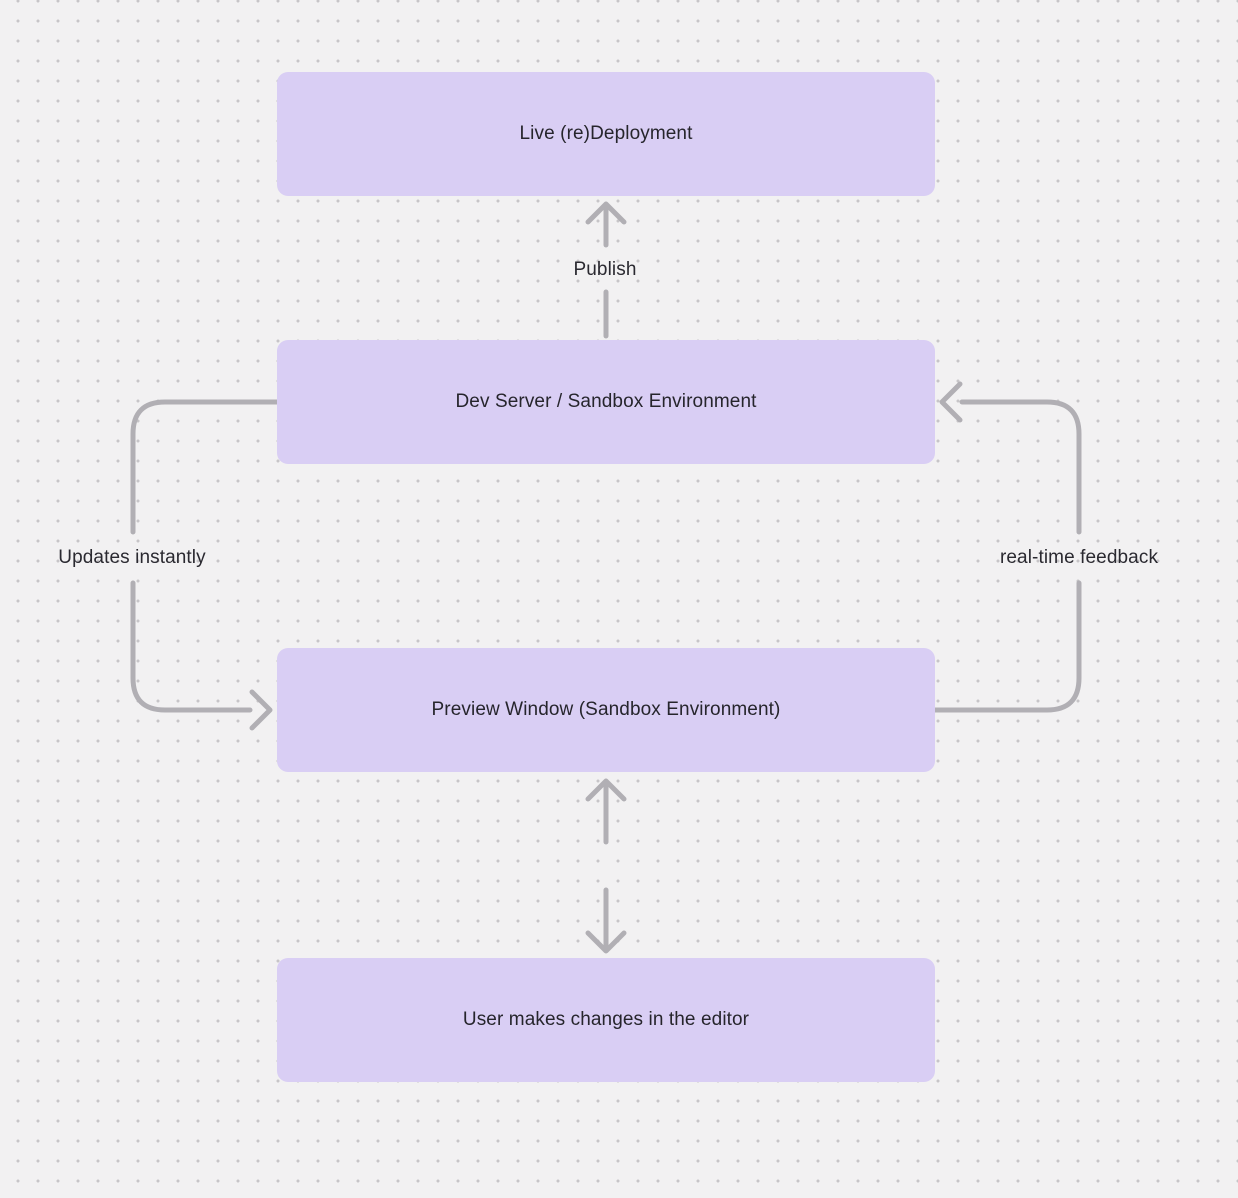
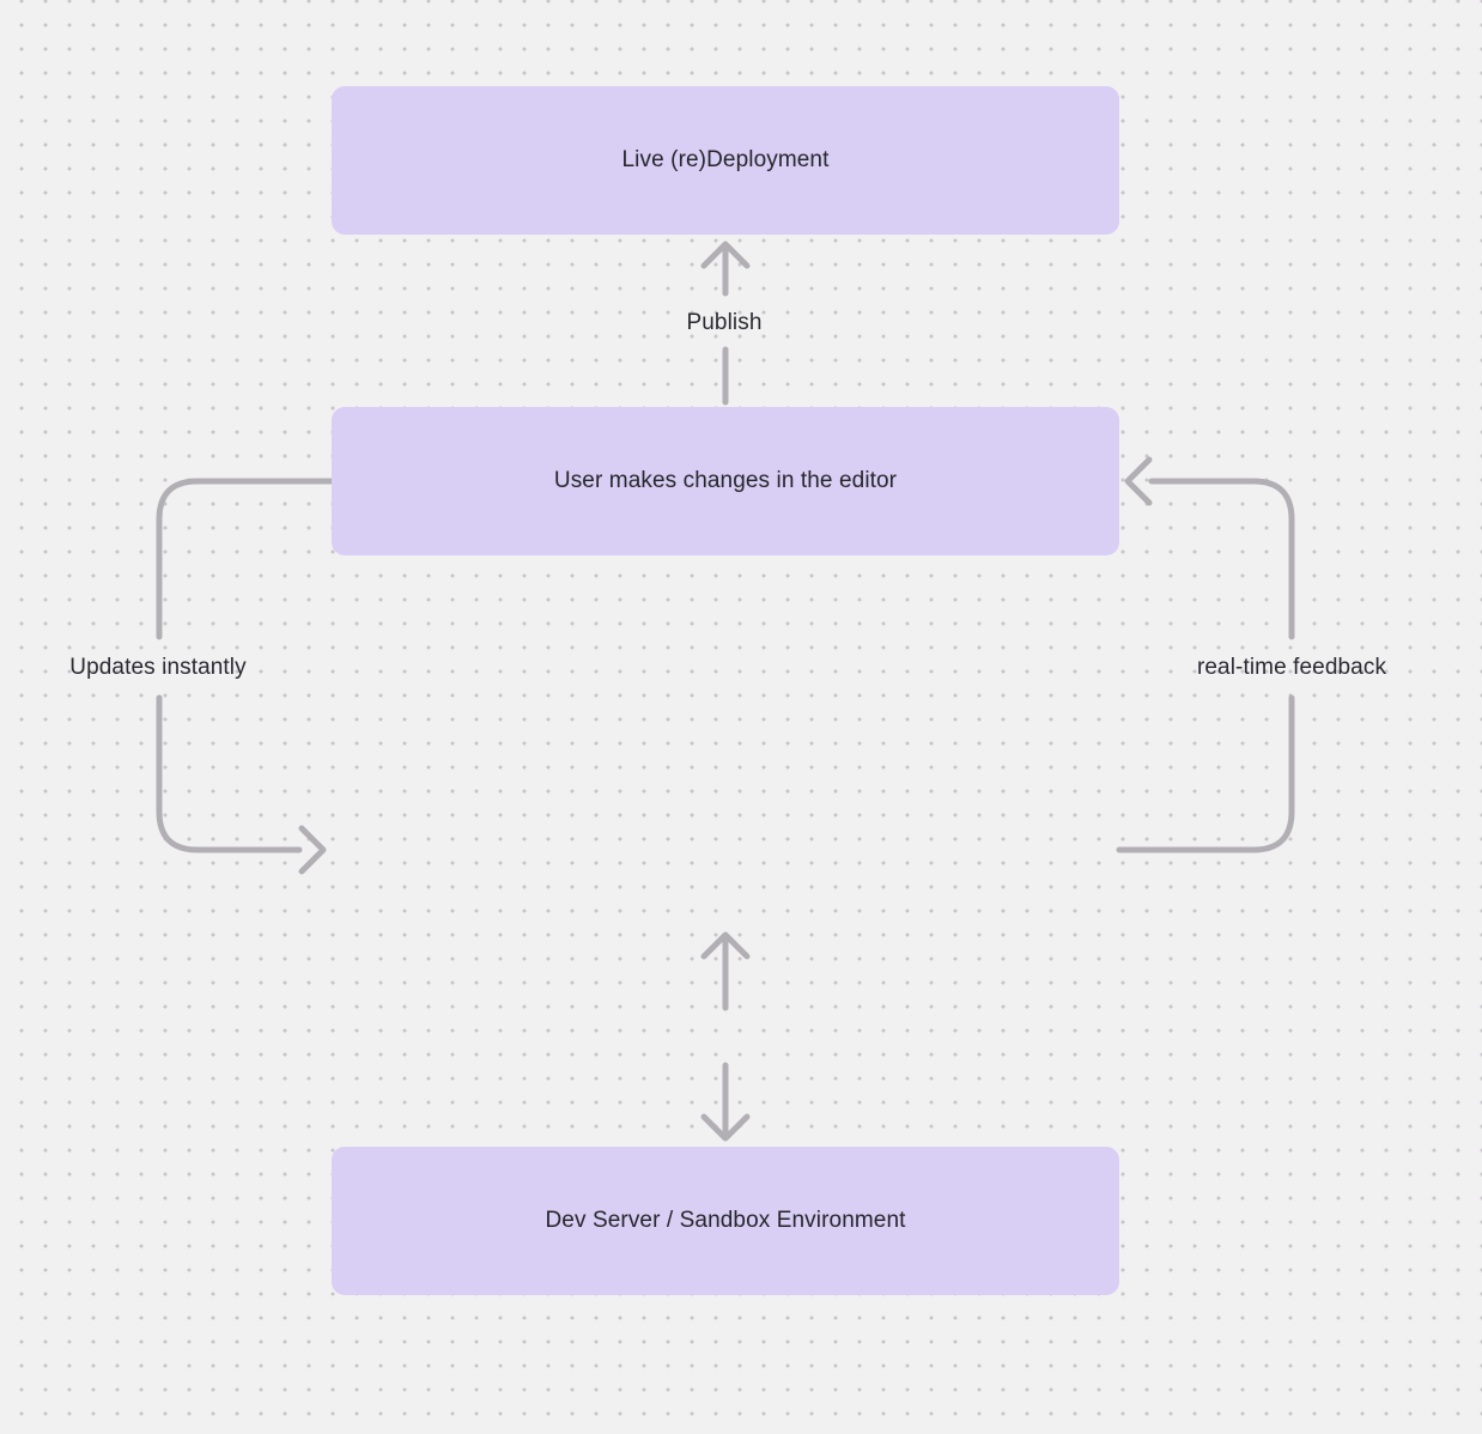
  Live (re)Deployment
- Dev Server / Sandbox Environment
+ User makes changes in the editor
- Preview Window (Sandbox Environment)
- User makes changes in the editor
+ Dev Server / Sandbox Environment
  Publish
  Updates instantly
  real-time feedback
